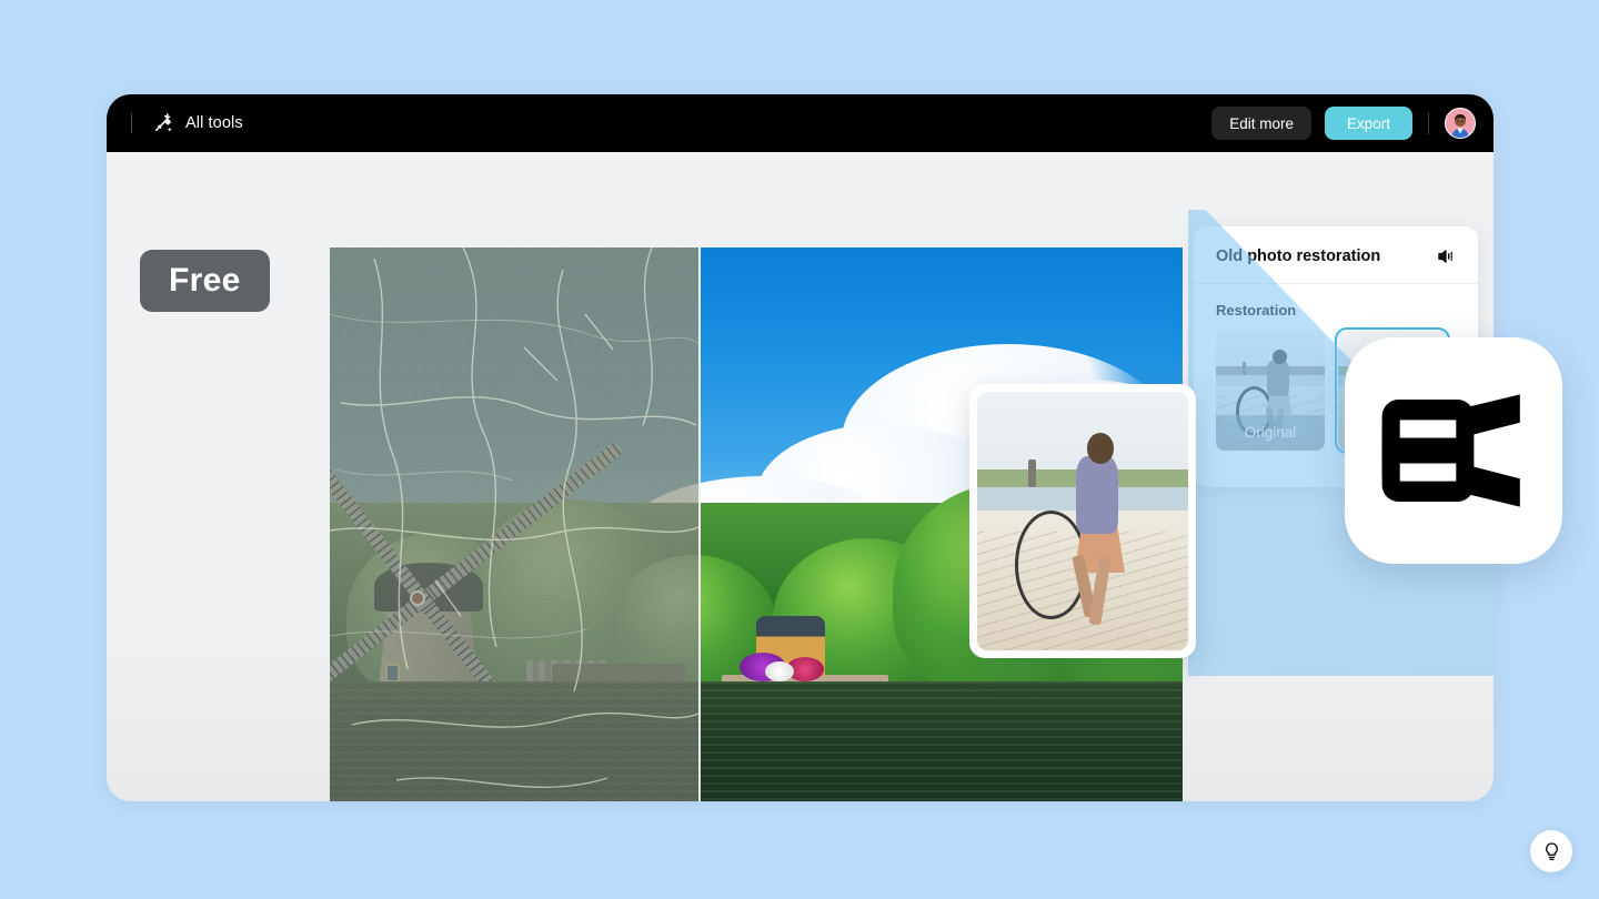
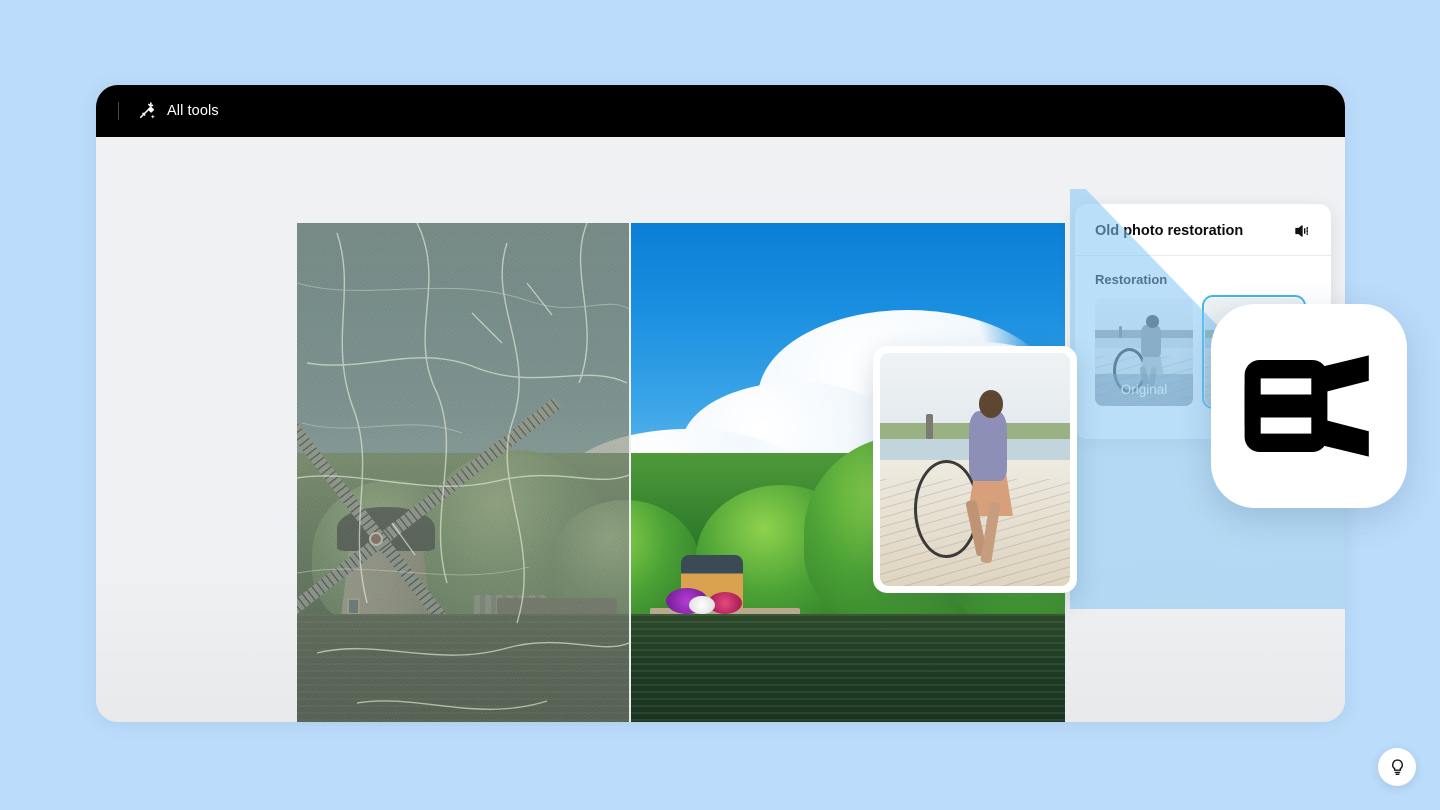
  All tools
- Edit more
- Export
- Free
